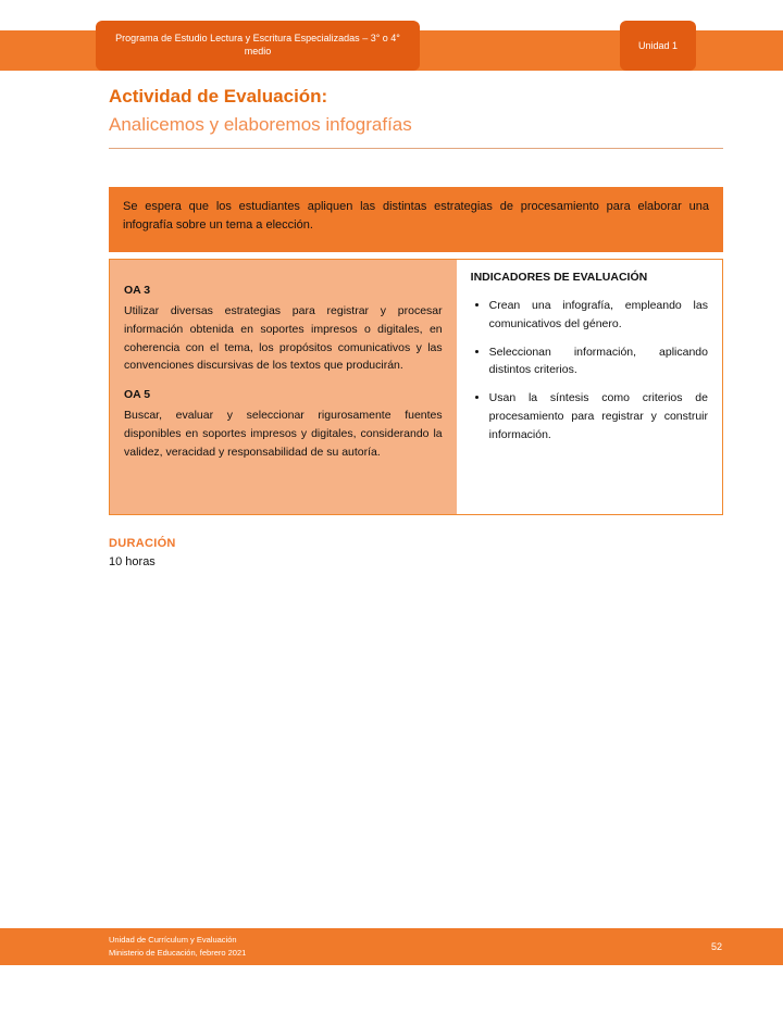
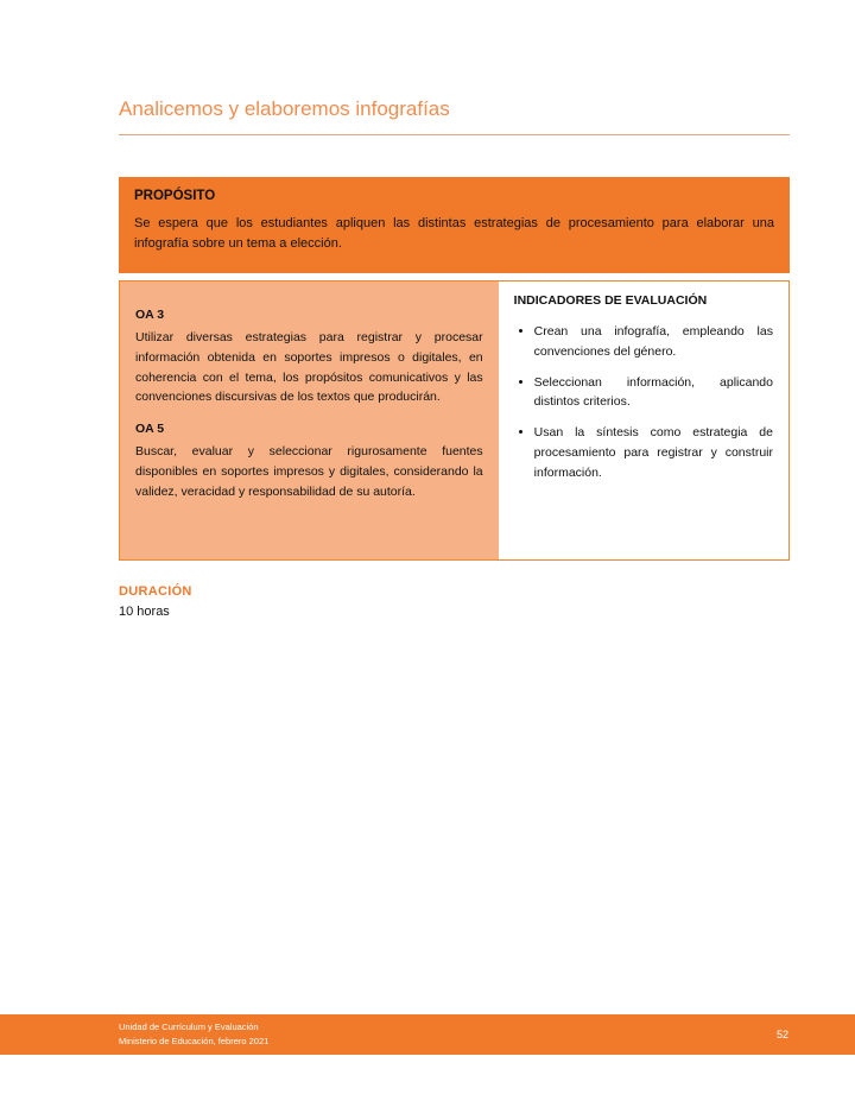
- Programa de Estudio Lectura y Escritura Especializadas – 3° o 4° medio
- Unidad 1
- Actividad de Evaluación:
  Analicemos y elaboremos infografías
+ PROPÓSITO
  Se espera que los estudiantes apliquen las distintas estrategias de procesamiento para elaborar una infografía sobre un tema a elección.
  OA 3
  Utilizar diversas estrategias para registrar y procesar información obtenida en soportes impresos o digitales, en coherencia con el tema, los propósitos comunicativos y las convenciones discursivas de los textos que producirán.
  OA 5
  Buscar, evaluar y seleccionar rigurosamente fuentes disponibles en soportes impresos y digitales, considerando la validez, veracidad y responsabilidad de su autoría.
  INDICADORES DE EVALUACIÓN
- Crean una infografía, empleando las comunicativos del género.
+ Crean una infografía, empleando las convenciones del género.
  Seleccionan información, aplicando distintos criterios.
- Usan la síntesis como criterios de procesamiento para registrar y construir información.
+ Usan la síntesis como estrategia de procesamiento para registrar y construir información.
  DURACIÓN
  10 horas
  Unidad de Currículum y Evaluación
  Ministerio de Educación, febrero 2021
  52
